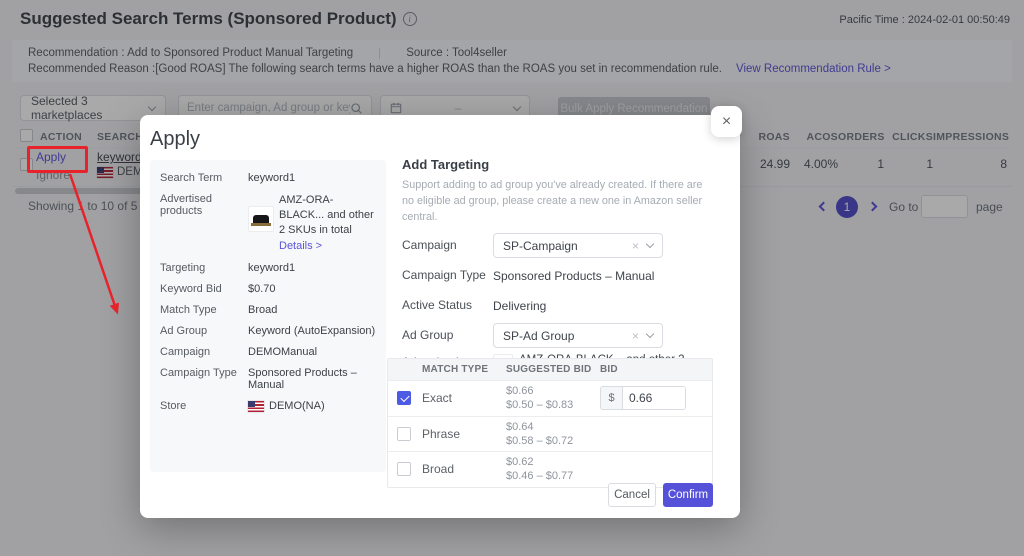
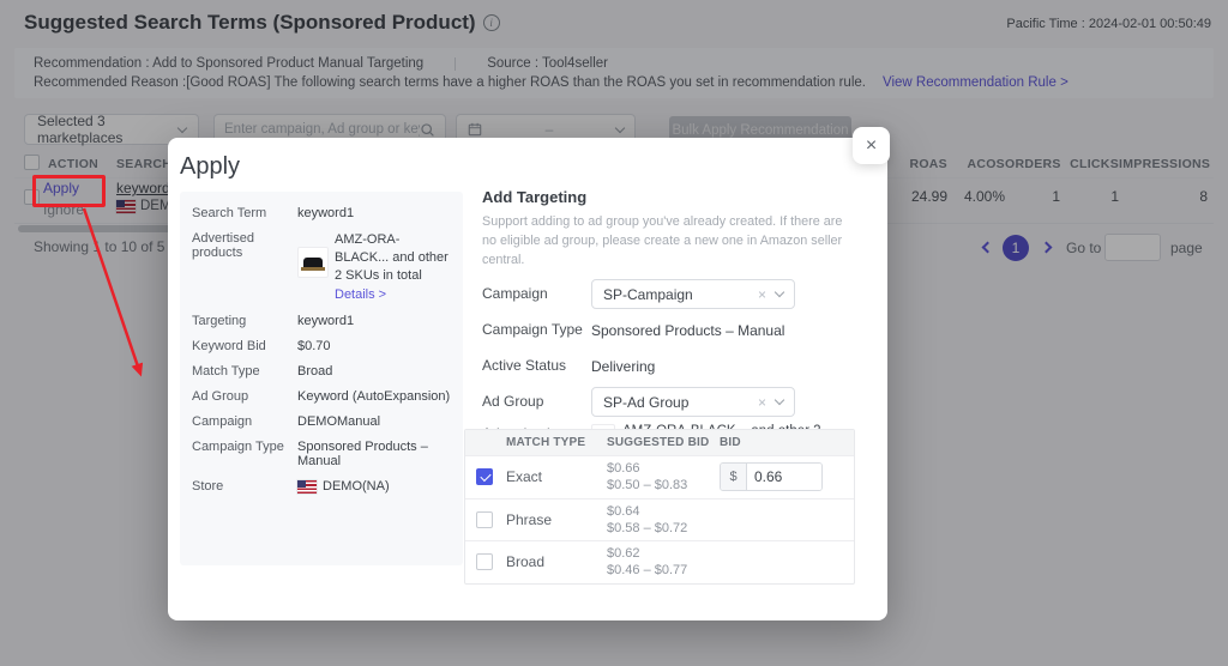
  Suggested Search Terms (Sponsored Product)
  i
  Pacific Time : 2024-02-01 00:50:49
  Recommendation : Add to Sponsored Product Manual Targeting
  Source : Tool4seller
  Recommended Reason :[Good ROAS] The following search terms have a higher ROAS than the ROAS you set in recommendation rule.
  View Recommendation Rule >
  Selected 3 marketplaces
  Enter campaign, Ad group or ke
  –
  Bulk Apply Recommendation
  ACTION
  ROAS
  ACOS
  ORDERS
  CLICKS
  IMPRESSIONS
  Apply
  Ignore
  keyword
  24.99
  4.00%
  1
  1
  8
  1
  Go to
  page
  Apply
  Search Term
  keyword1
  Advertised products
  AMZ-ORA-BLACK... and other 2 SKUs in total
  Details >
  Targeting
  keyword1
  Keyword Bid
  $0.70
  Match Type
  Broad
  Ad Group
  Keyword (AutoExpansion)
  Campaign
  DEMOManual
  Campaign Type
  Sponsored Products – Manual
  Store
  DEMO(NA)
  Add Targeting
  Support adding to ad group you've already created. If there are no eligible ad group, please create a new one in Amazon seller central.
  Campaign
  SP-Campaign
  ×
  Campaign Type
  Sponsored Products – Manual
  Active Status
  Delivering
  Ad Group
  SP-Ad Group
  ×
  MATCH TYPE
  SUGGESTED BID
  BID
  Exact
  $0.66
  $0.50 – $0.83
  $
  0.66
  Phrase
  $0.64
  $0.58 – $0.72
  Broad
  $0.62
  $0.46 – $0.77
- Cancel
- Confirm
  ×
